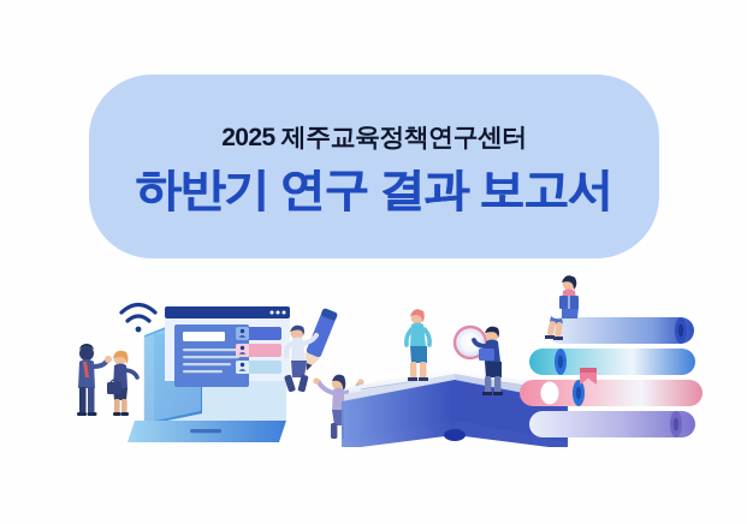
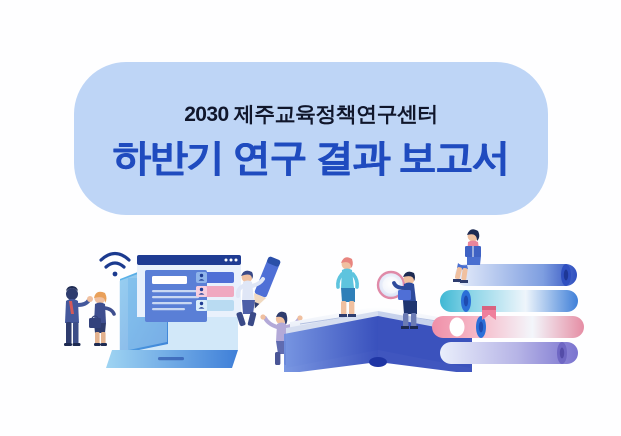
- 2025 제주교육정책연구센터
+ 2030 제주교육정책연구센터
  하반기 연구 결과 보고서
